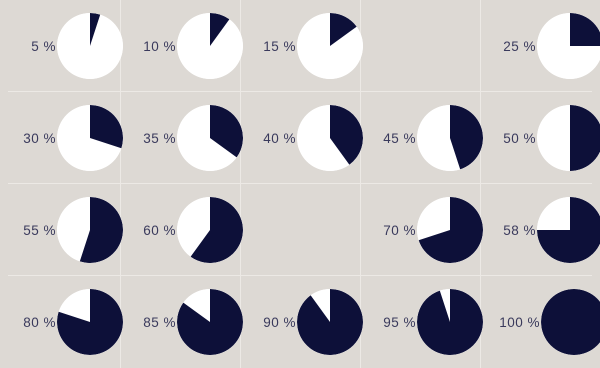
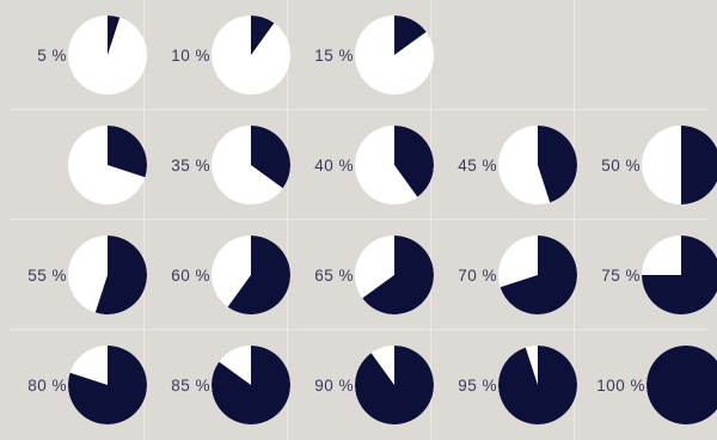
  5 %
  10 %
  15 %
- 25 %
- 30 %
  35 %
  40 %
  45 %
  50 %
  55 %
  60 %
+ 65 %
  70 %
- 58 %
+ 75 %
  80 %
  85 %
  90 %
  95 %
  100 %
